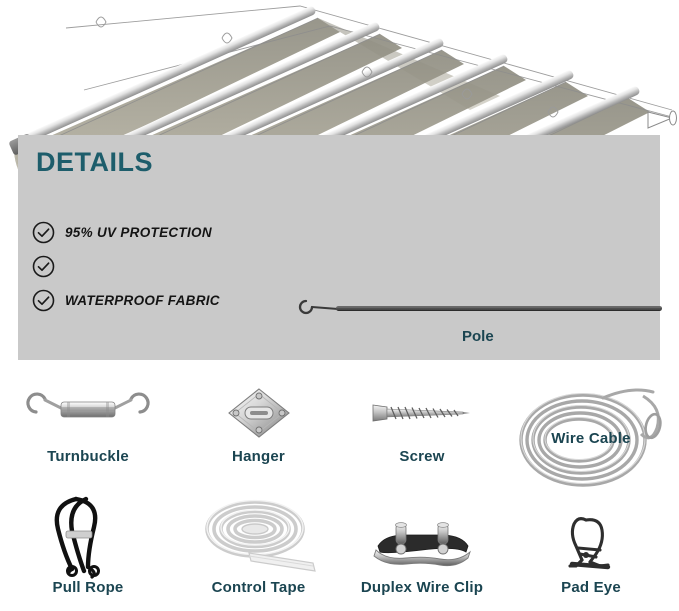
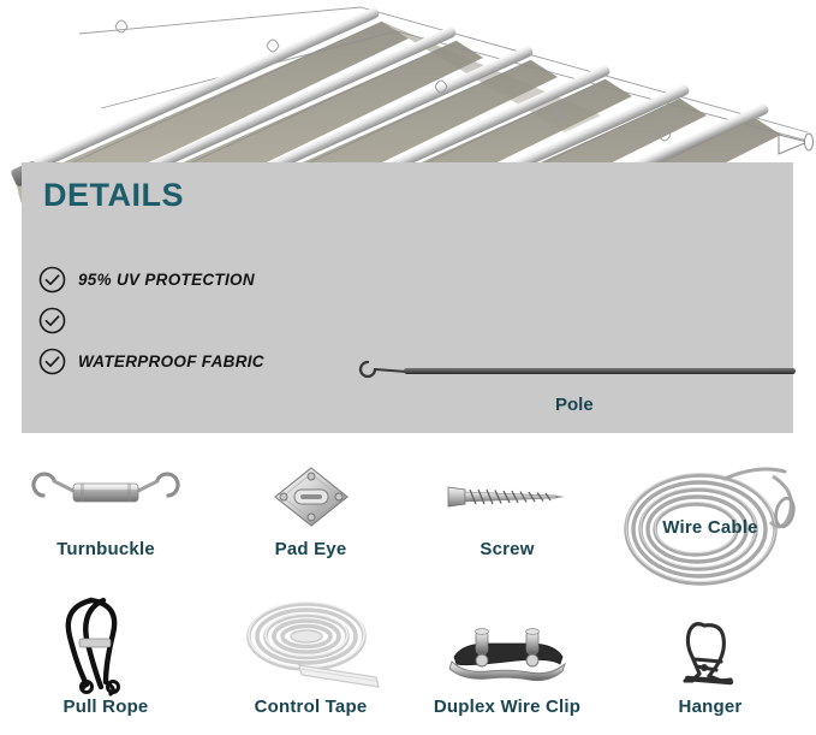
  DETAILS
  95% UV PROTECTION
  WATERPROOF FABRIC
  Pole
  Turnbuckle
- Hanger
+ Pad Eye
  Screw
  Wire Cable
  Pull Rope
  Control Tape
  Duplex Wire Clip
- Pad Eye
+ Hanger
